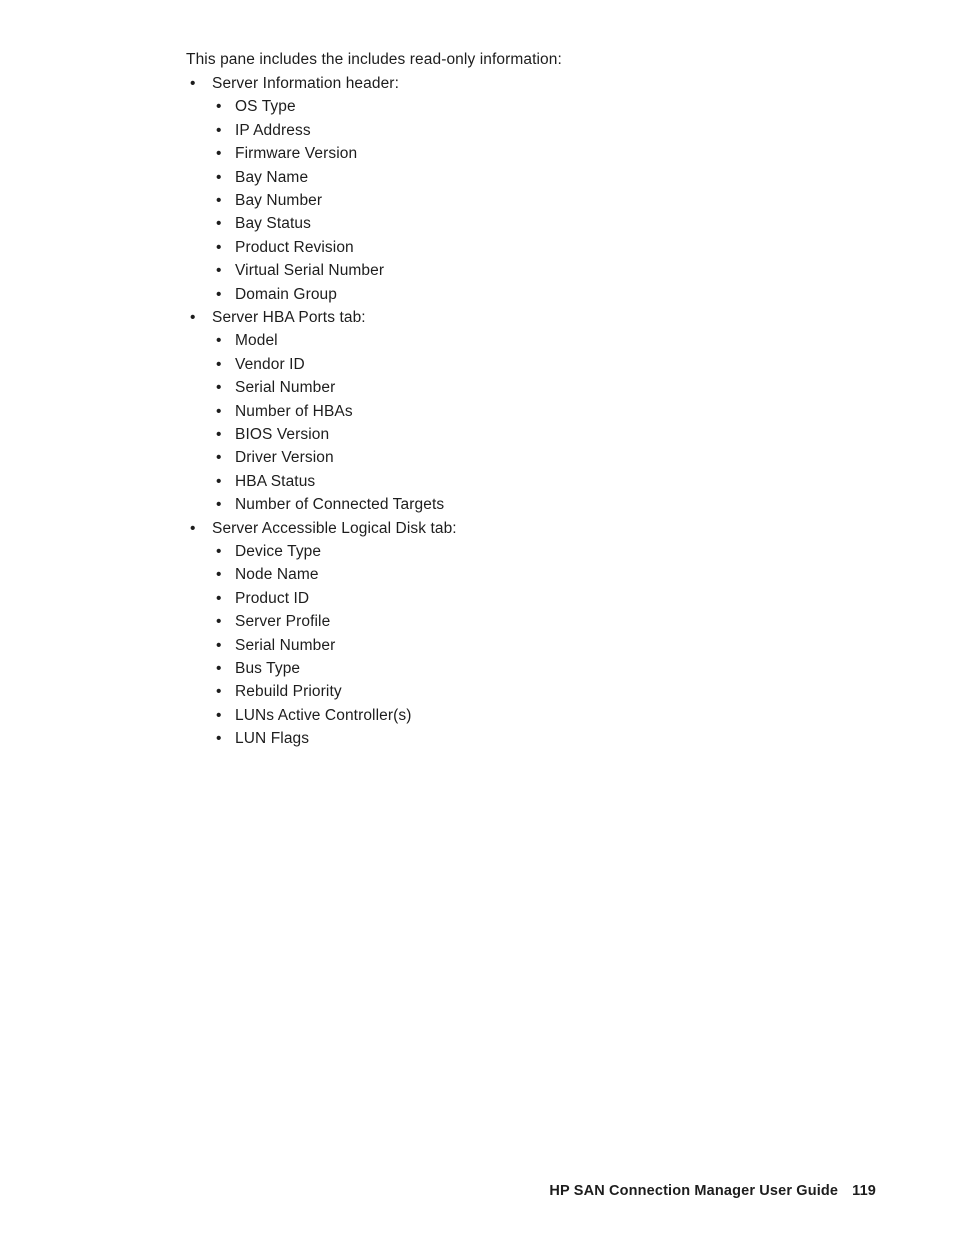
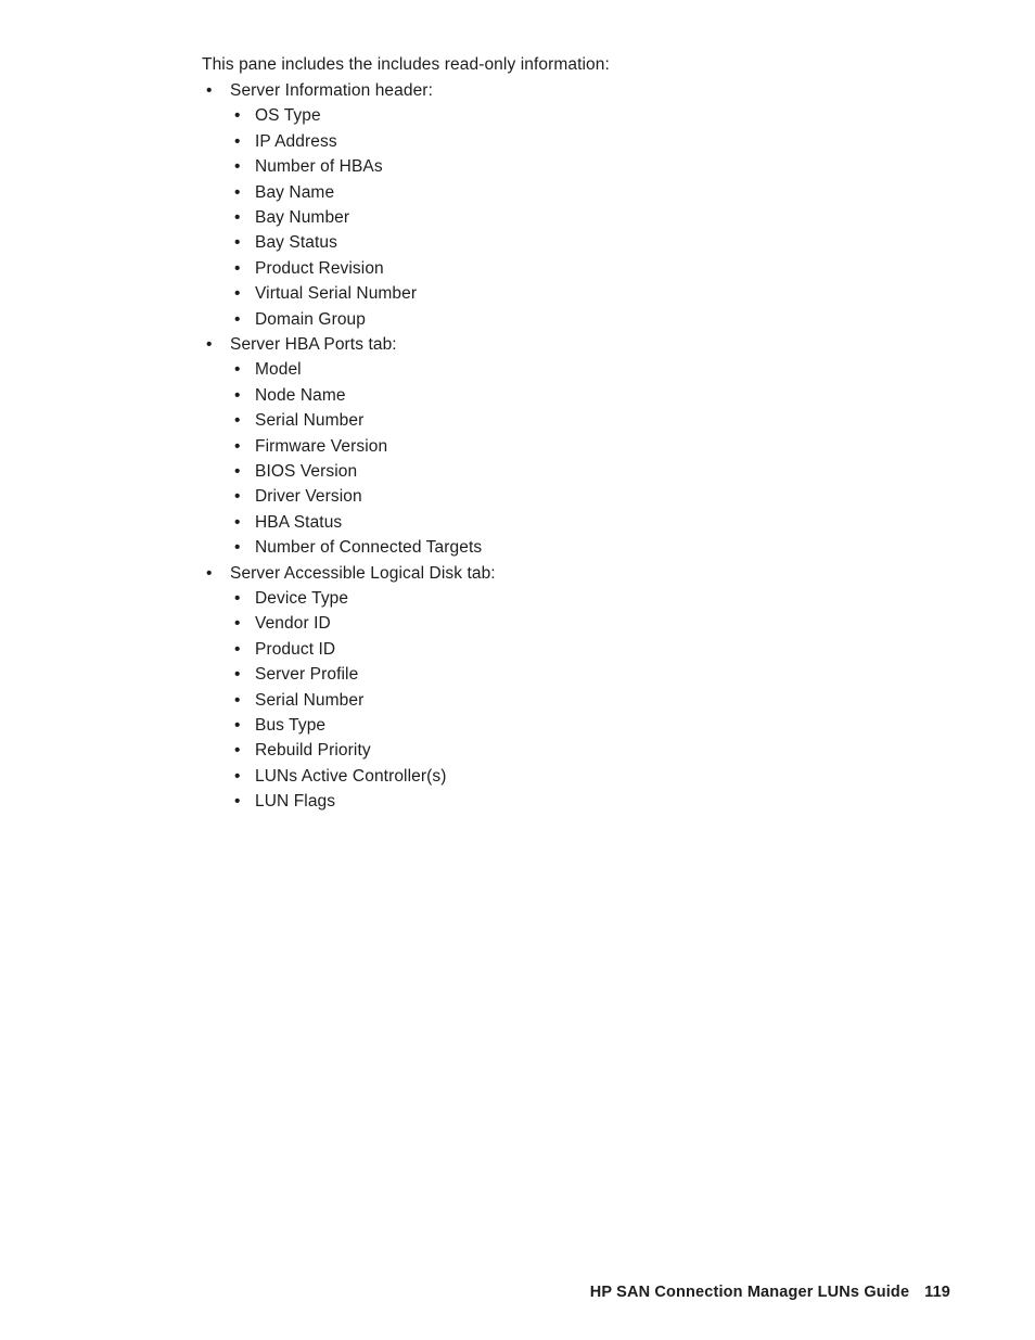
  This pane includes the includes read-only information:
  •
  Server Information header:
  •
  OS Type
  •
  IP Address
  •
- Firmware Version
+ Number of HBAs
  •
  Bay Name
  •
  Bay Number
  •
  Bay Status
  •
  Product Revision
  •
  Virtual Serial Number
  •
  Domain Group
  •
  Server HBA Ports tab:
  •
  Model
  •
- Vendor ID
+ Node Name
  •
  Serial Number
  •
- Number of HBAs
+ Firmware Version
  •
  BIOS Version
  •
  Driver Version
  •
  HBA Status
  •
  Number of Connected Targets
  •
  Server Accessible Logical Disk tab:
  •
  Device Type
  •
- Node Name
+ Vendor ID
  •
  Product ID
  •
  Server Profile
  •
  Serial Number
  •
  Bus Type
  •
  Rebuild Priority
  •
  LUNs Active Controller(s)
  •
  LUN Flags
- HP SAN Connection Manager User Guide 119
+ HP SAN Connection Manager LUNs Guide 119
